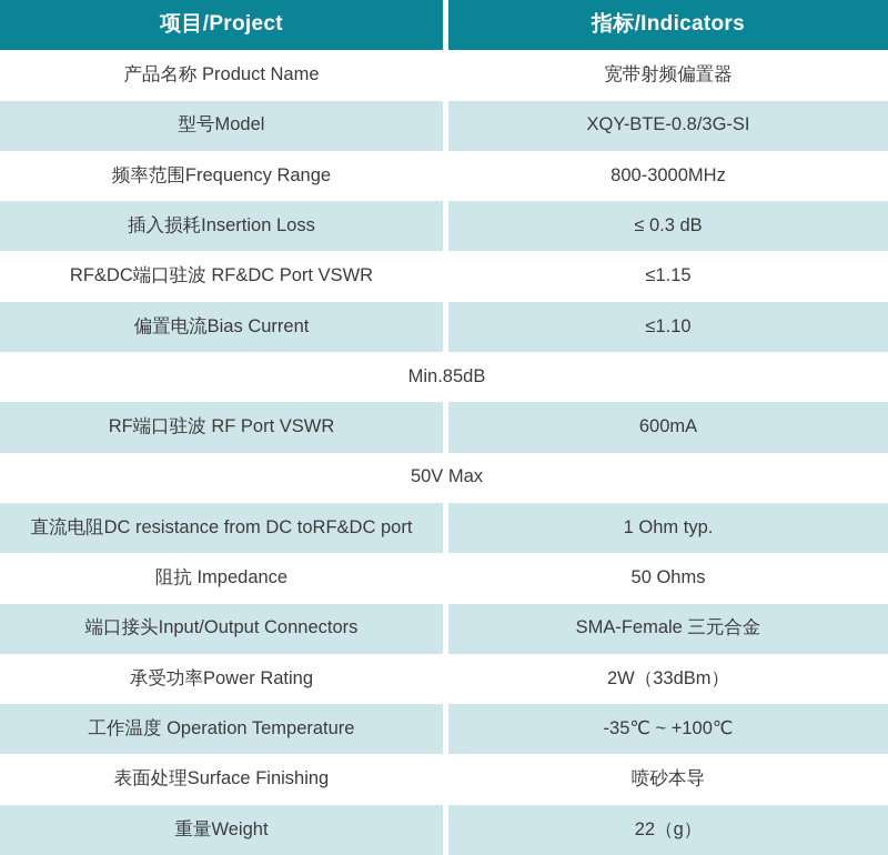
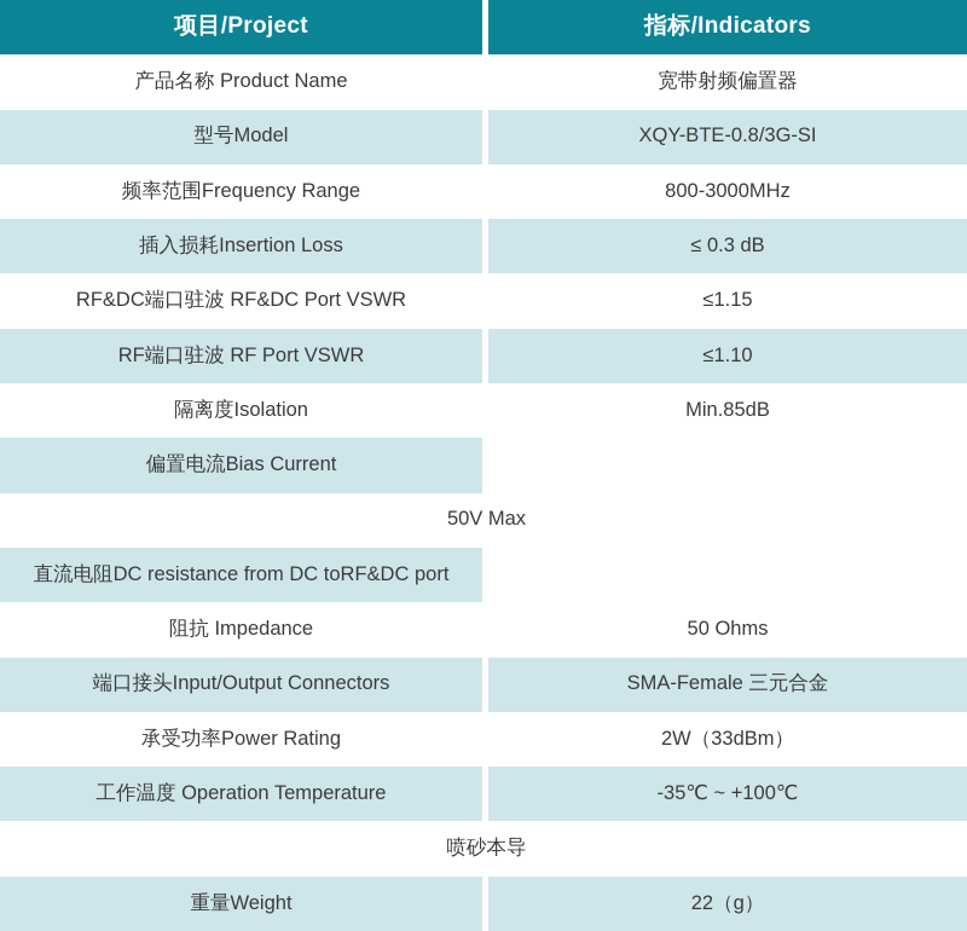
  项目/Project
  指标/Indicators
  产品名称 Product Name
  宽带射频偏置器
  型号Model
  XQY-BTE-0.8/3G-SI
  频率范围Frequency Range
  800-3000MHz
  插入损耗Insertion Loss
  ≤ 0.3 dB
  RF&DC端口驻波 RF&DC Port VSWR
  ≤1.15
- 偏置电流Bias Current
+ RF端口驻波 RF Port VSWR
  ≤1.10
+ 隔离度Isolation
  Min.85dB
- RF端口驻波 RF Port VSWR
+ 偏置电流Bias Current
- 600mA
  50V Max
  直流电阻DC resistance from DC toRF&DC port
- 1 Ohm typ.
  阻抗 Impedance
  50 Ohms
  端口接头Input/Output Connectors
  SMA-Female 三元合金
  承受功率Power Rating
  2W（33dBm）
  工作温度 Operation Temperature
  -35℃ ~ +100℃
- 表面处理Surface Finishing
  喷砂本导
  重量Weight
  22（g）
